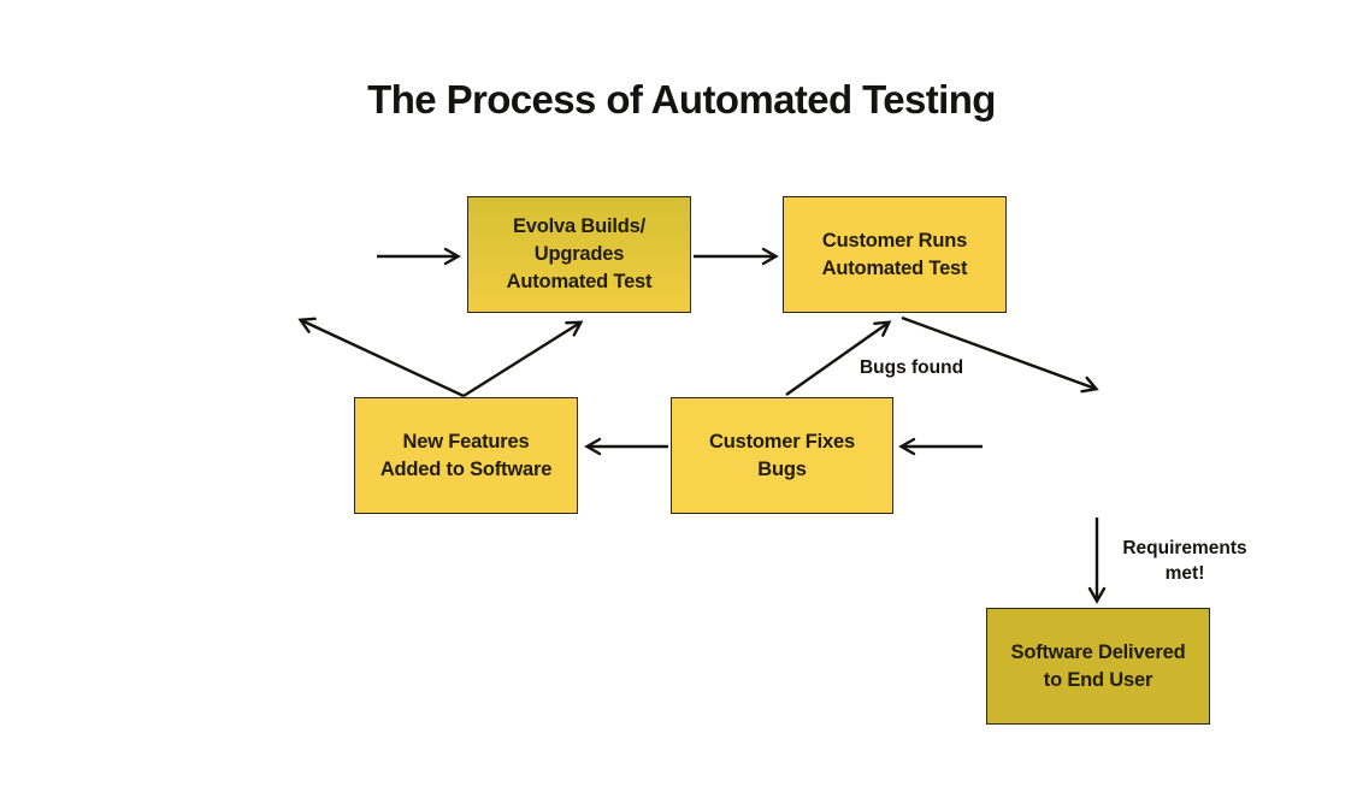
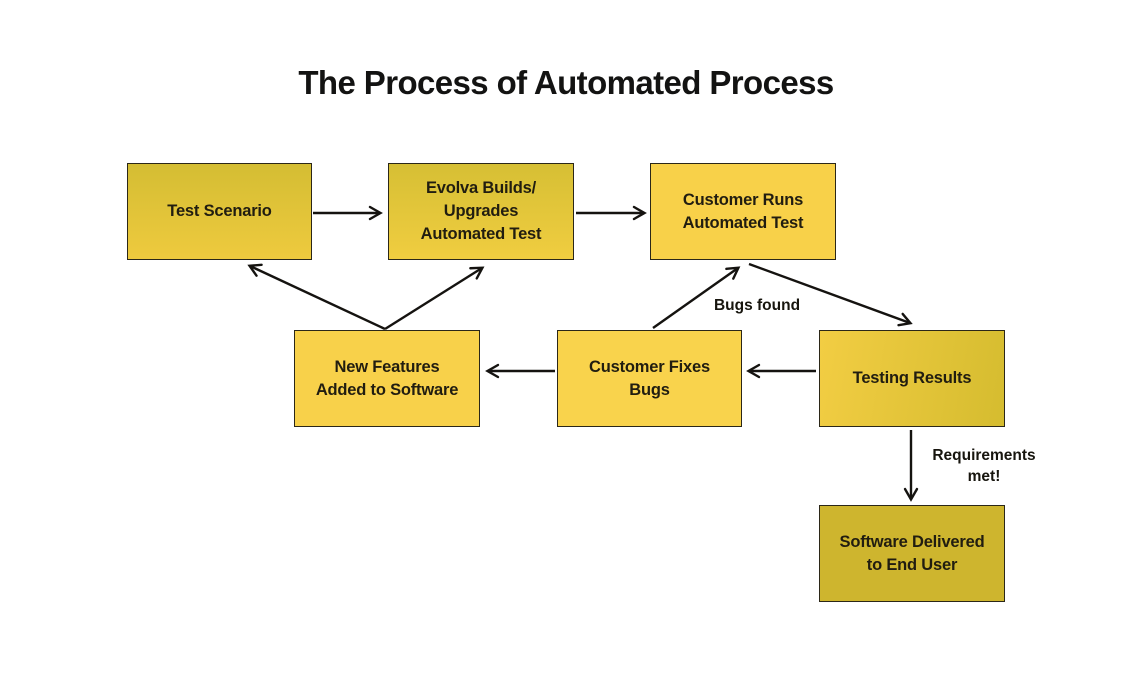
- The Process of Automated Testing
+ The Process of Automated Process
+ Test Scenario
  Evolva Builds/
  Upgrades
  Automated Test
  Customer Runs
  Automated Test
  New Features
  Added to Software
  Customer Fixes
  Bugs
+ Testing Results
  Software Delivered
  to End User
  Bugs found
  Requirements
  met!
